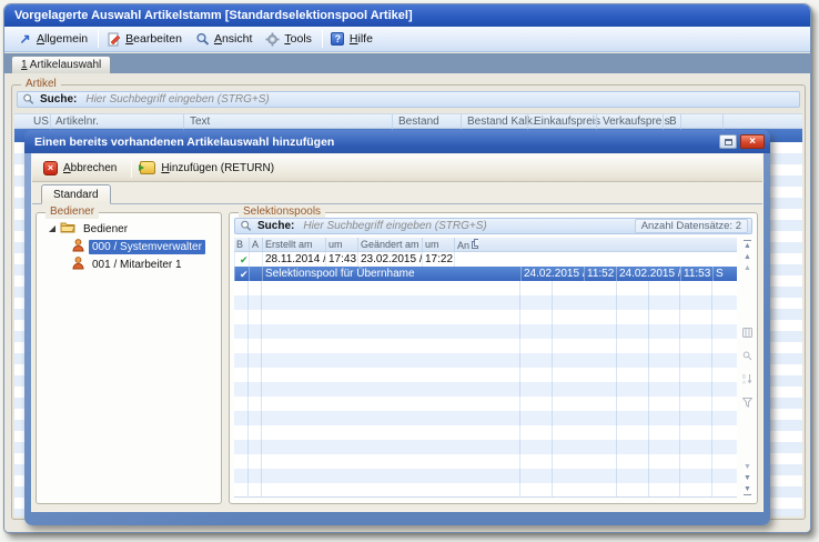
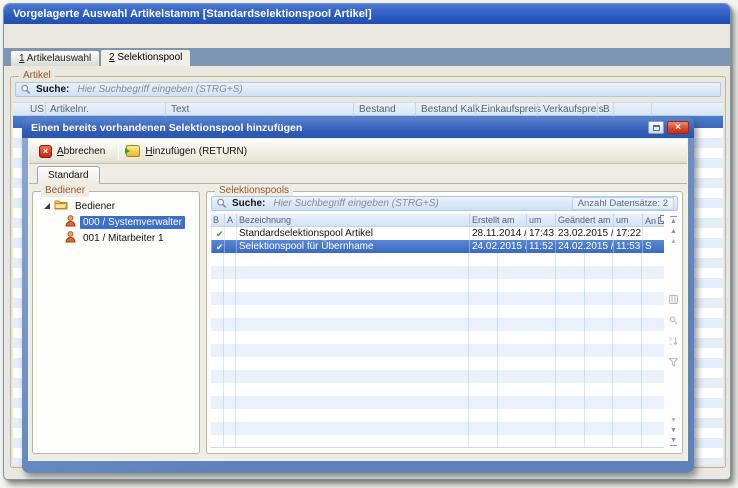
  Vorgelagerte Auswahl Artikelstamm [Standardselektionspool Artikel]
- ↗
- Allgemein
- Bearbeiten
- Ansicht
- Tools
- ?
- Hilfe
  1 Artikelauswahl
+ 2 Selektionspool
  Artikel
  Suche:
  Hier Suchbegriff eingeben (STRG+S)
  US
  Artikelnr.
  Text
  Bestand
  Bestand Kalk.
  Einkaufspreis
  Verkaufspres
  B
- Einen bereits vorhandenen Artikelauswahl hinzufügen
+ Einen bereits vorhandenen Selektionspool hinzufügen
  ×
  ×
  Abbrechen
  Hinzufügen (RETURN)
  Standard
  Bediener
  Bediener
  000 / Systemverwalter
  001 / Mitarbeiter 1
  Selektionspools
  Suche:
  Hier Suchbegriff eingeben (STRG+S)
  Anzahl Datensätze: 2
  B
  A
+ Bezeichnung
  Erstellt am
  um
  Geändert am
  um
  An
  ✔
+ Standardselektionspool Artikel
  28.11.2014 /
  17:43
  23.02.2015 /
  17:22
  ✔
  Selektionspool für Übernhame
  24.02.2015
  11:52
  24.02.2015 /
  11:53
  S
